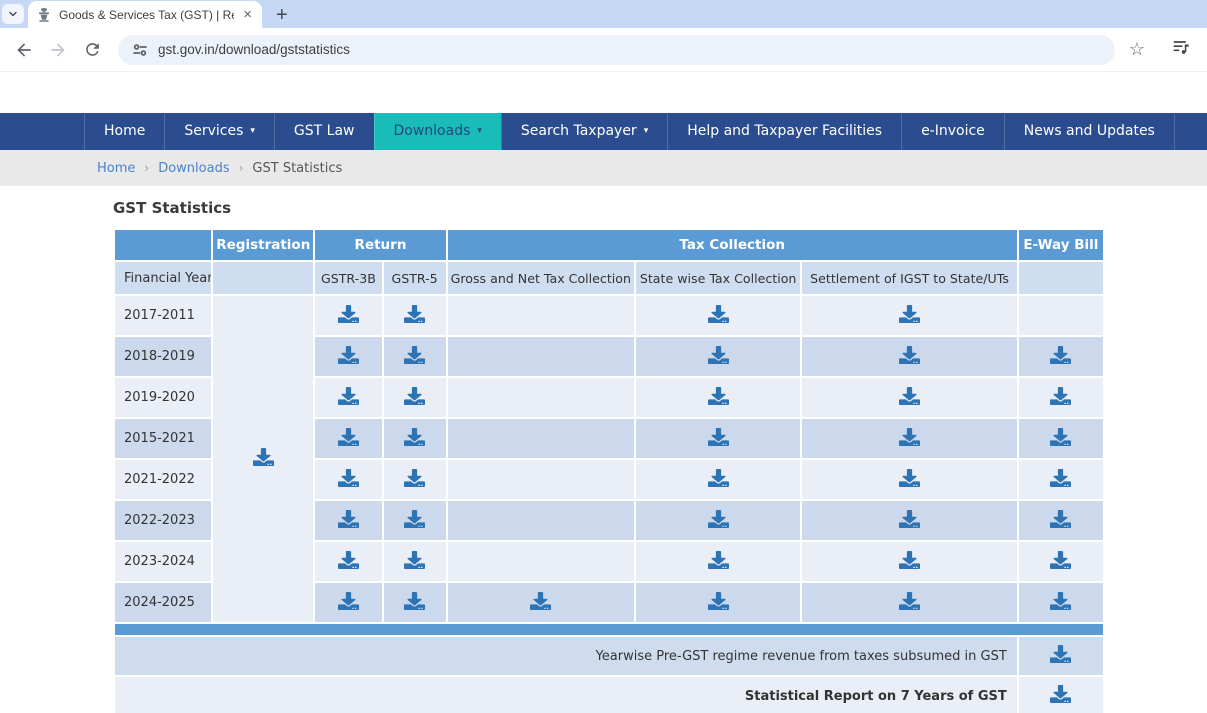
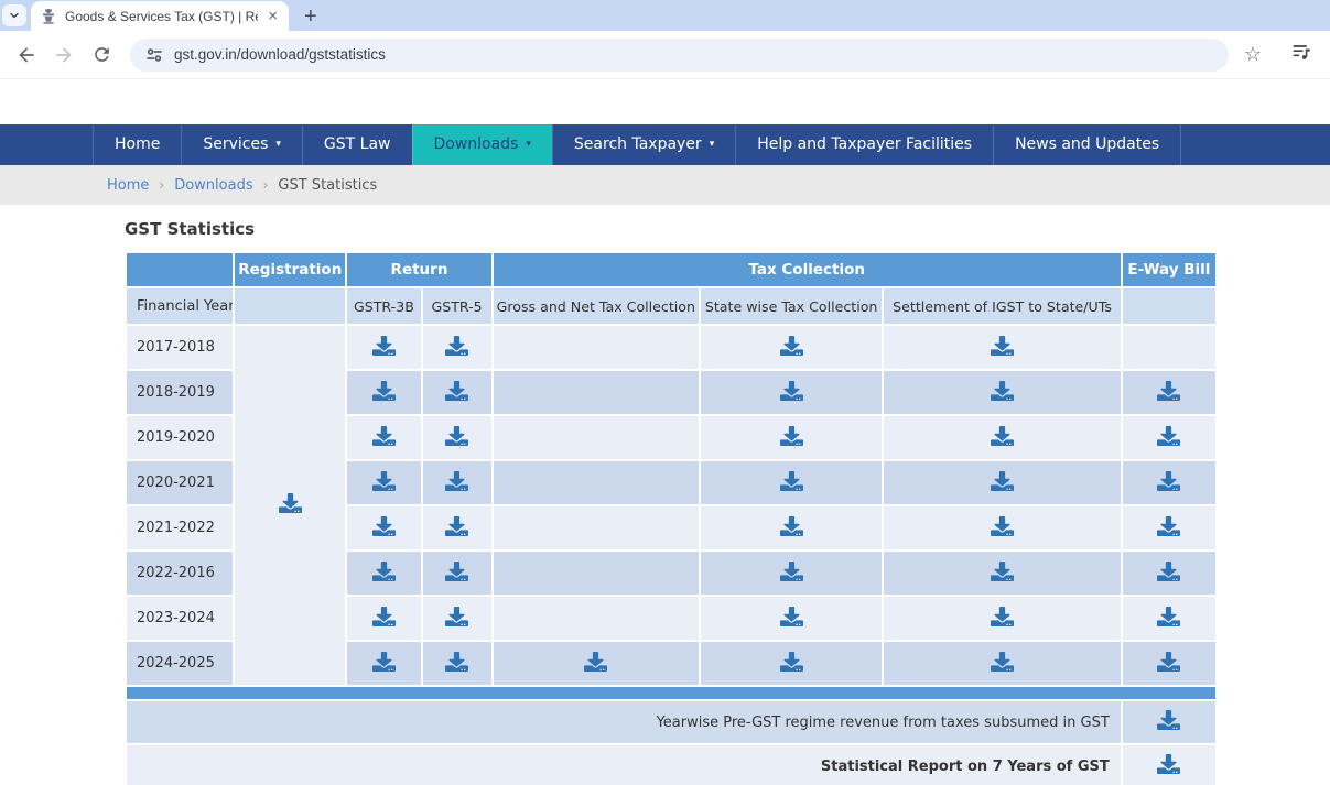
  Goods & Services Tax (GST) | R
  ×
  +
  gst.gov.in/download/gststatistics
  ☆
  Home
  Services
  ▾
  GST Law
  Downloads
  ▾
  Search Taxpayer
  ▾
  Help and Taxpayer Facilities
- e-Invoice
  News and Updates
  Home
  ›
  Downloads
  ›
  GST Statistics
  GST Statistics
  	Registration	Return	Tax Collection	E-Way Bill
  Financial Year		GSTR-3B	GSTR-5	Gross and Net Tax Collection	State wise Tax Collection	Settlement of IGST to State/UTs
- 2017-2011
+ 2017-2018
  2018-2019
  2019-2020
- 2015-2021
+ 2020-2021
  2021-2022
- 2022-2023
+ 2022-2016
  2023-2024
  2024-2025
  Yearwise Pre-GST regime revenue from taxes subsumed in GST
  Statistical Report on 7 Years of GST
